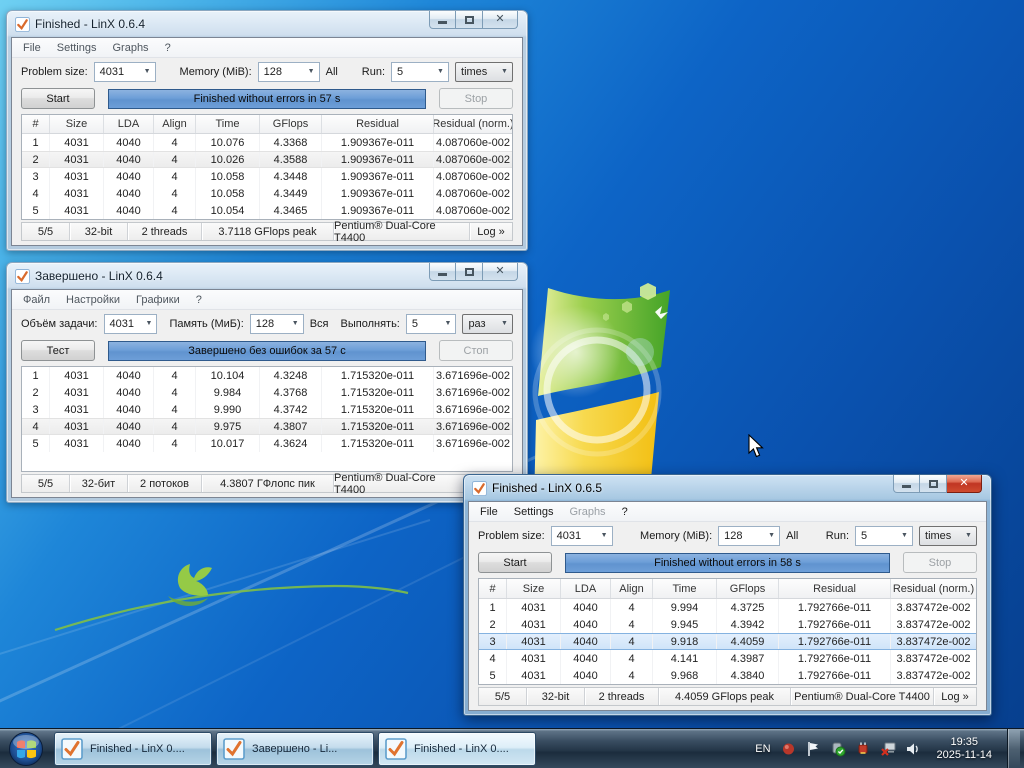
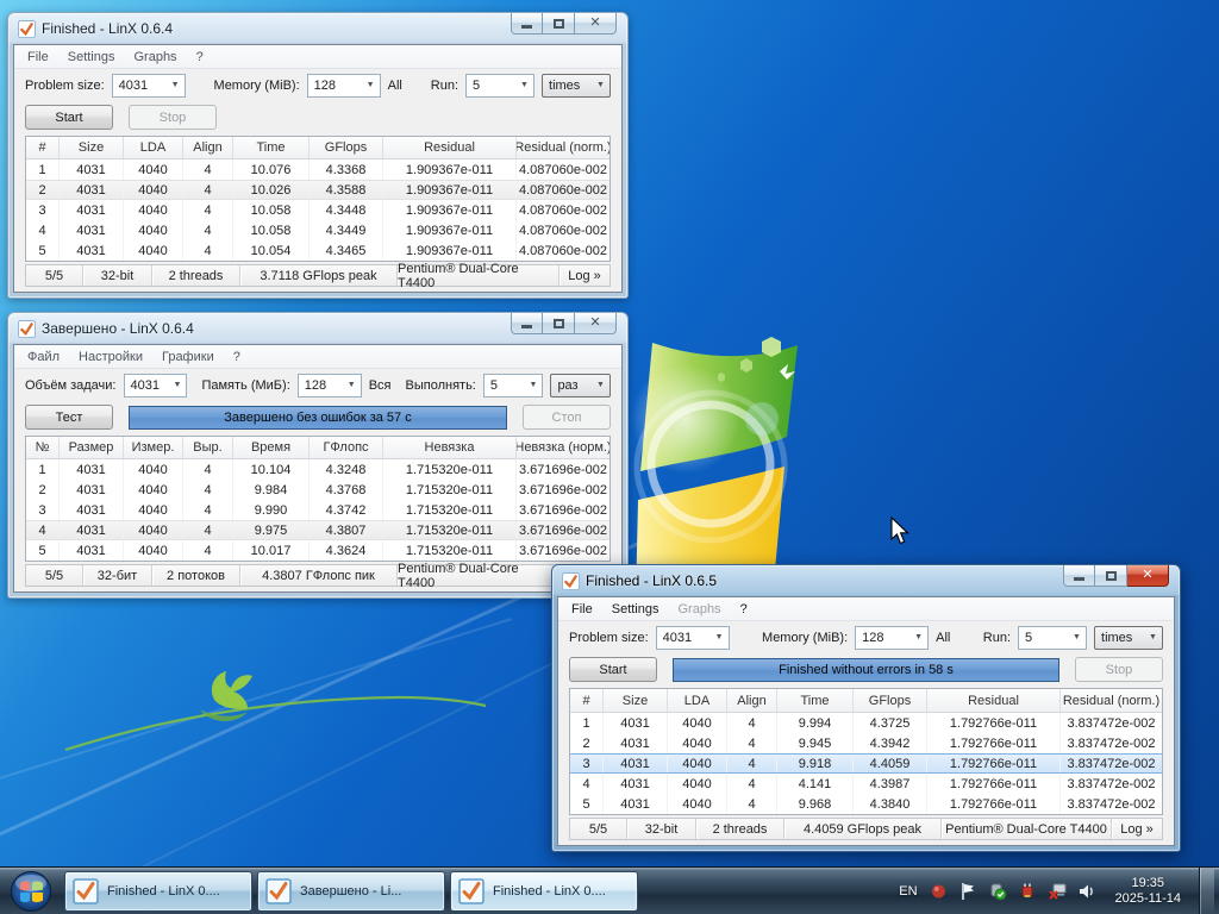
  Finished - LinX 0.6.4
  ✕
  File
  Settings
  Graphs
  ?
  Problem size:
  4031
  Memory (MiB):
  128
  All
  Run:
  5
  times
  Start
- Finished without errors in 57 s
  Stop
  #
  Size
  LDA
  Align
  Time
  GFlops
  Residual
  Residual (norm.)
  1
  4031
  4040
  4
  10.076
  4.3368
  1.909367e-011
  4.087060e-002
  2
  4031
  4040
  4
  10.026
  4.3588
  1.909367e-011
  4.087060e-002
  3
  4031
  4040
  4
  10.058
  4.3448
  1.909367e-011
  4.087060e-002
  4
  4031
  4040
  4
  10.058
  4.3449
  1.909367e-011
  4.087060e-002
  5
  4031
  4040
  4
  10.054
  4.3465
  1.909367e-011
  4.087060e-002
  5/5
  32-bit
  2 threads
  3.7118 GFlops peak
  Pentium® Dual-Core T4400
  Log »
  Завершено - LinX 0.6.4
  ✕
  Файл
  Настройки
  Графики
  ?
  Объём задачи:
  4031
  Память (МиБ):
  128
  Вся
  Выполнять:
  5
  раз
  Тест
  Завершено без ошибок за 57 с
  Стоп
+ №
+ Размер
+ Измер.
+ Выр.
+ Время
+ ГФлопс
+ Невязка
+ Невязка (норм.)
  1
  4031
  4040
  4
  10.104
  4.3248
  1.715320e-011
  3.671696e-002
  2
  4031
  4040
  4
  9.984
  4.3768
  1.715320e-011
  3.671696e-002
  3
  4031
  4040
  4
  9.990
  4.3742
  1.715320e-011
  3.671696e-002
  4
  4031
  4040
  4
  9.975
  4.3807
  1.715320e-011
  3.671696e-002
  5
  4031
  4040
  4
  10.017
  4.3624
  1.715320e-011
  3.671696e-002
  5/5
  32-бит
  2 потоков
  4.3807 ГФлопс пик
  Pentium® Dual-Core T4400
  Finished - LinX 0.6.5
  ✕
  File
  Settings
  Graphs
  ?
  Problem size:
  4031
  Memory (MiB):
  128
  All
  Run:
  5
  times
  Start
  Finished without errors in 58 s
  Stop
  #
  Size
  LDA
  Align
  Time
  GFlops
  Residual
  Residual (norm.)
  1
  4031
  4040
  4
  9.994
  4.3725
  1.792766e-011
  3.837472e-002
  2
  4031
  4040
  4
  9.945
  4.3942
  1.792766e-011
  3.837472e-002
  3
  4031
  4040
  4
  9.918
  4.4059
  1.792766e-011
  3.837472e-002
  4
  4031
  4040
  4
  4.141
  4.3987
  1.792766e-011
  3.837472e-002
  5
  4031
  4040
  4
  9.968
  4.3840
  1.792766e-011
  3.837472e-002
  5/5
  32-bit
  2 threads
  4.4059 GFlops peak
  Pentium® Dual-Core T4400
  Log »
  Finished - LinX 0....
  Завершено - Li...
  Finished - LinX 0....
  EN
  19:35
  2025-11-14
